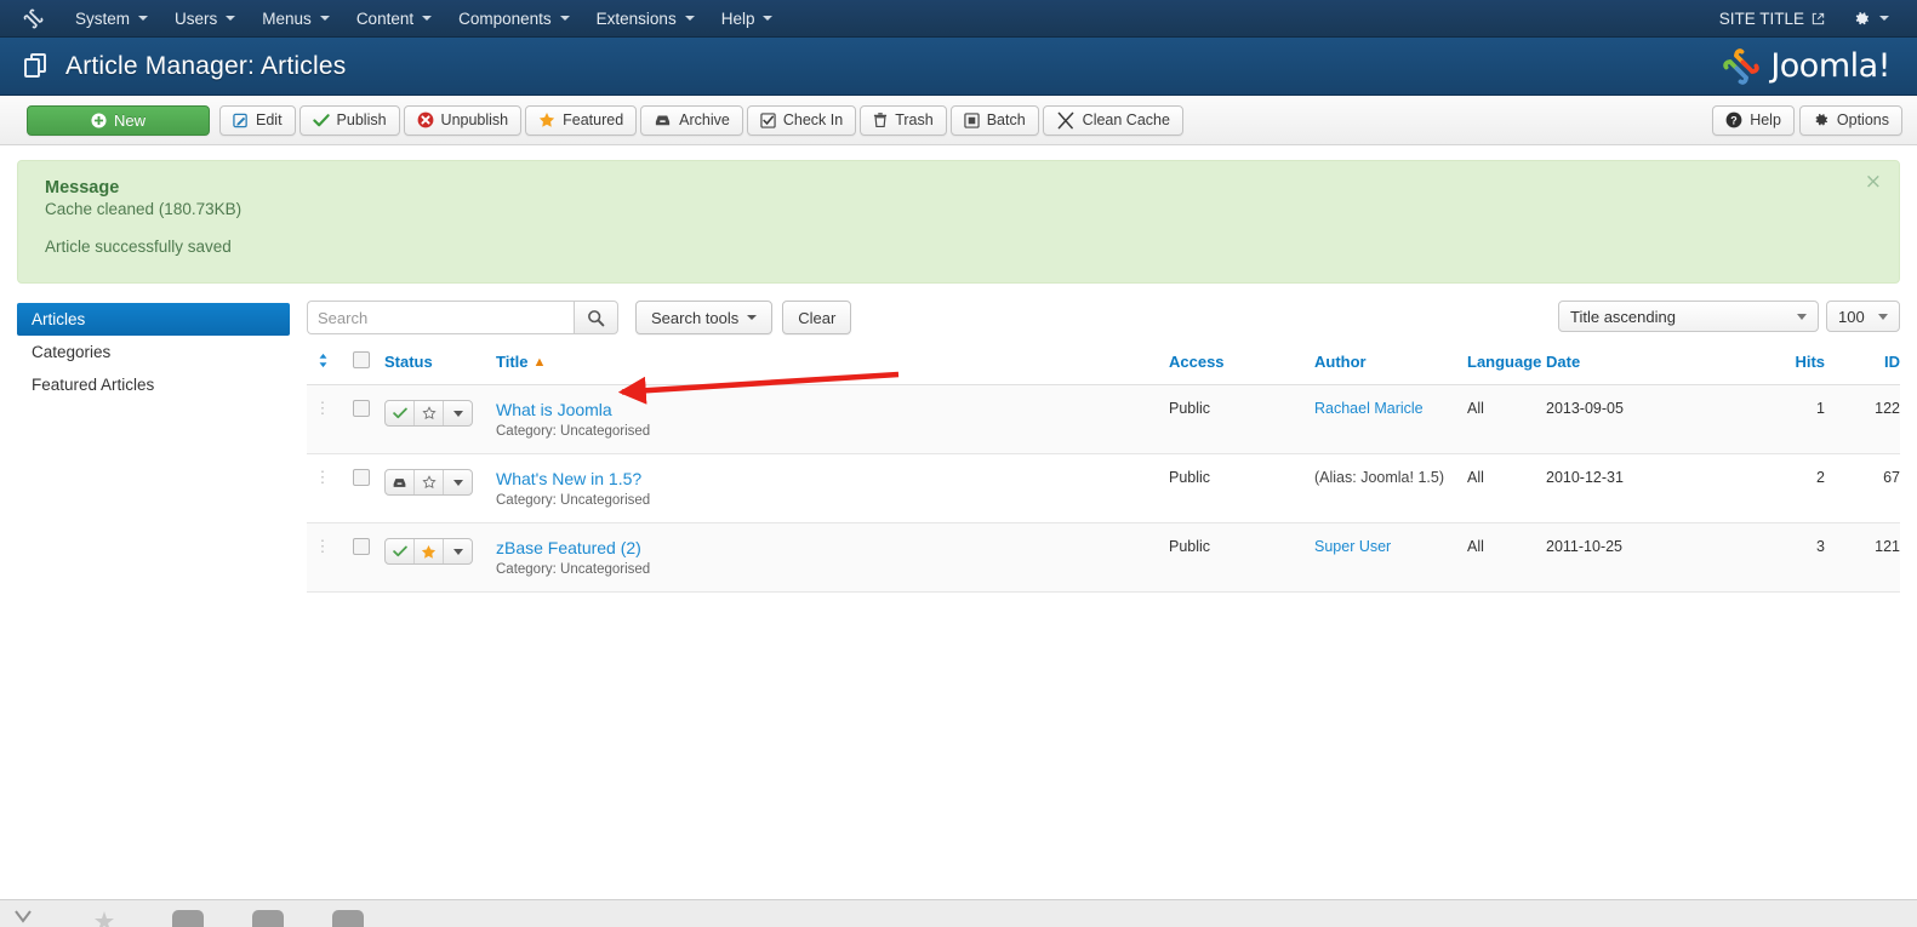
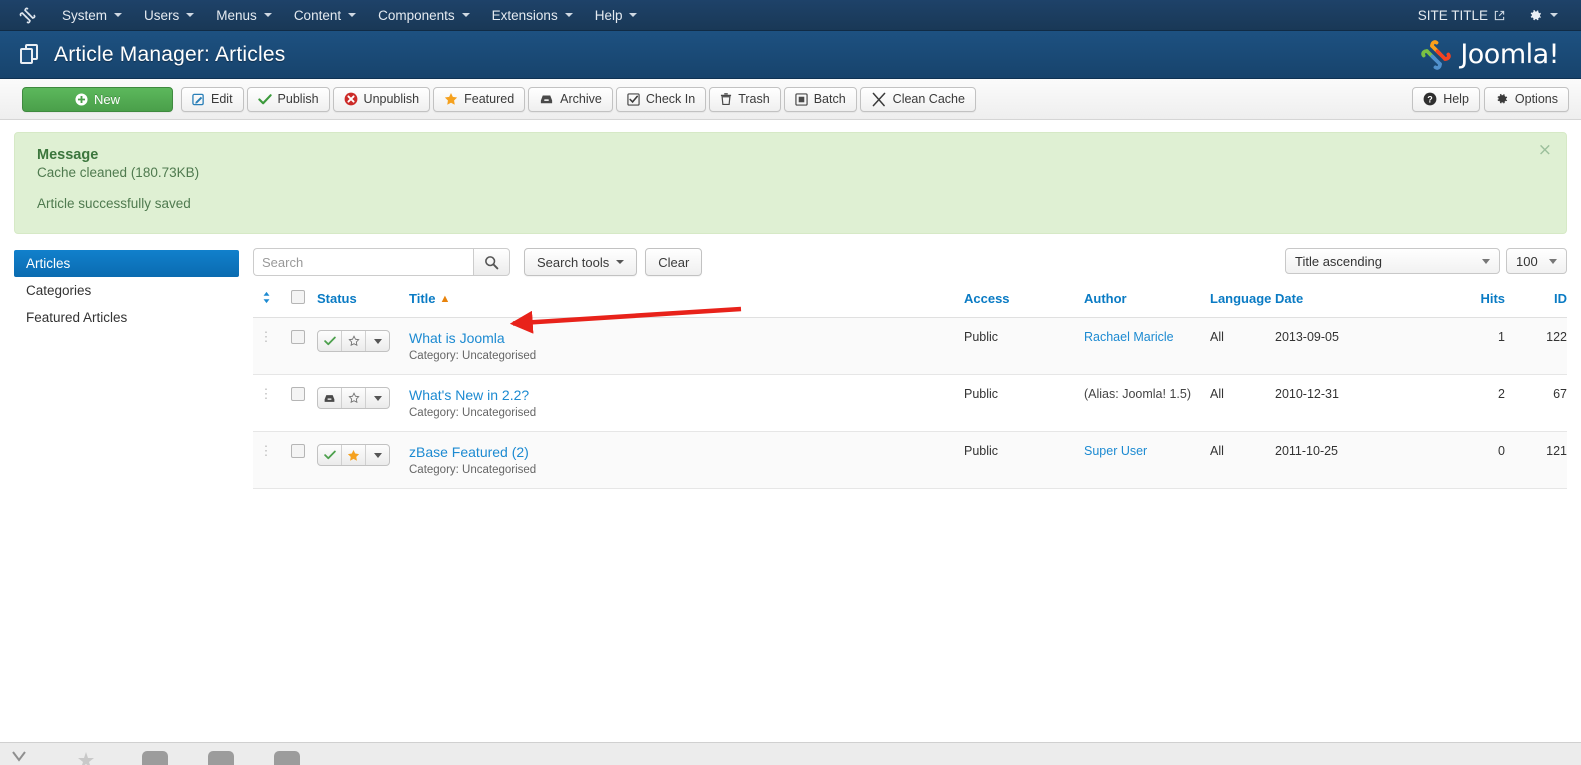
  System
  Users
  Menus
  Content
  Components
  Extensions
  Help
  SITE TITLE
  Article Manager: Articles
  Joomla!
  New
  Edit
  Publish
  Unpublish
  Featured
  Archive
  Check In
  Trash
  Batch
  Clean Cache
  ?
  Help
  Options
  ×
  Message
  Cache cleaned (180.73KB)
  Article successfully saved
  Articles
  Categories
  Featured Articles
  Search
  Search tools
  Clear
  Title ascending
  100
  		Status	Title ▲	Access	Author	Language	Date	Hits	ID
  ⋮			What is Joomla Category: Uncategorised	Public	Rachael Maricle	All	2013-09-05	1	122
- ⋮			What's New in 1.5? Category: Uncategorised	Public	(Alias: Joomla! 1.5)	All	2010-12-31	2	67
+ ⋮			What's New in 2.2? Category: Uncategorised	Public	(Alias: Joomla! 1.5)	All	2010-12-31	2	67
- ⋮			zBase Featured (2) Category: Uncategorised	Public	Super User	All	2011-10-25	3	121
+ ⋮			zBase Featured (2) Category: Uncategorised	Public	Super User	All	2011-10-25	0	121
